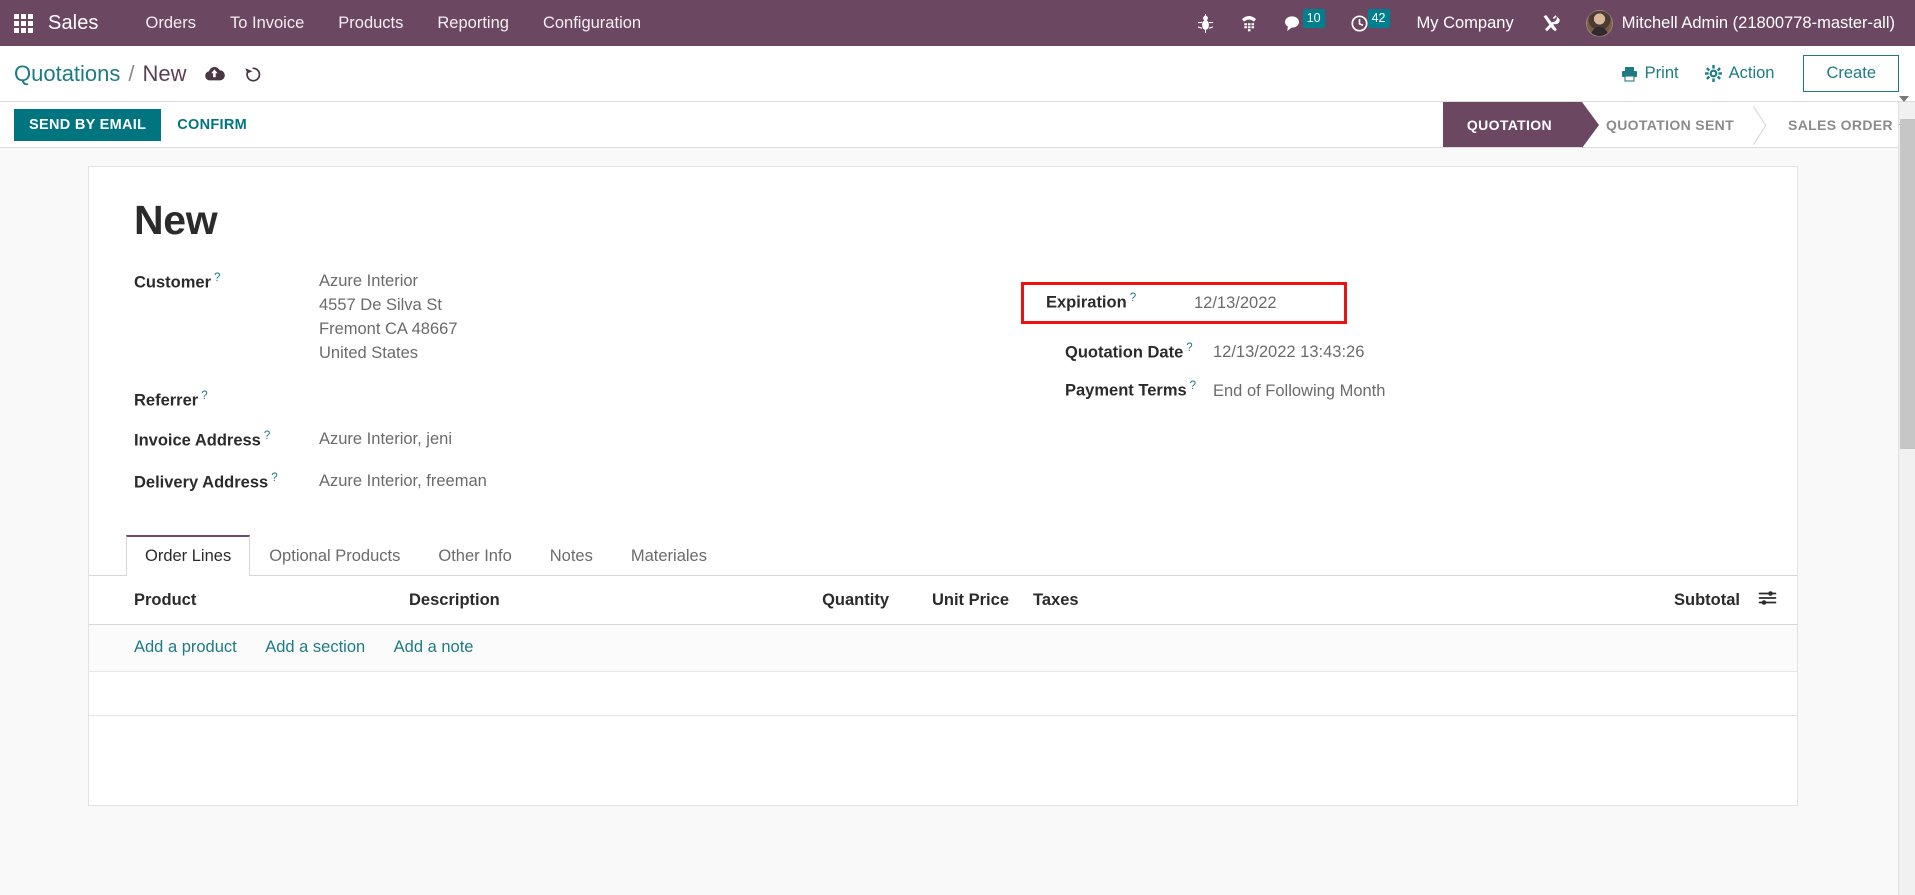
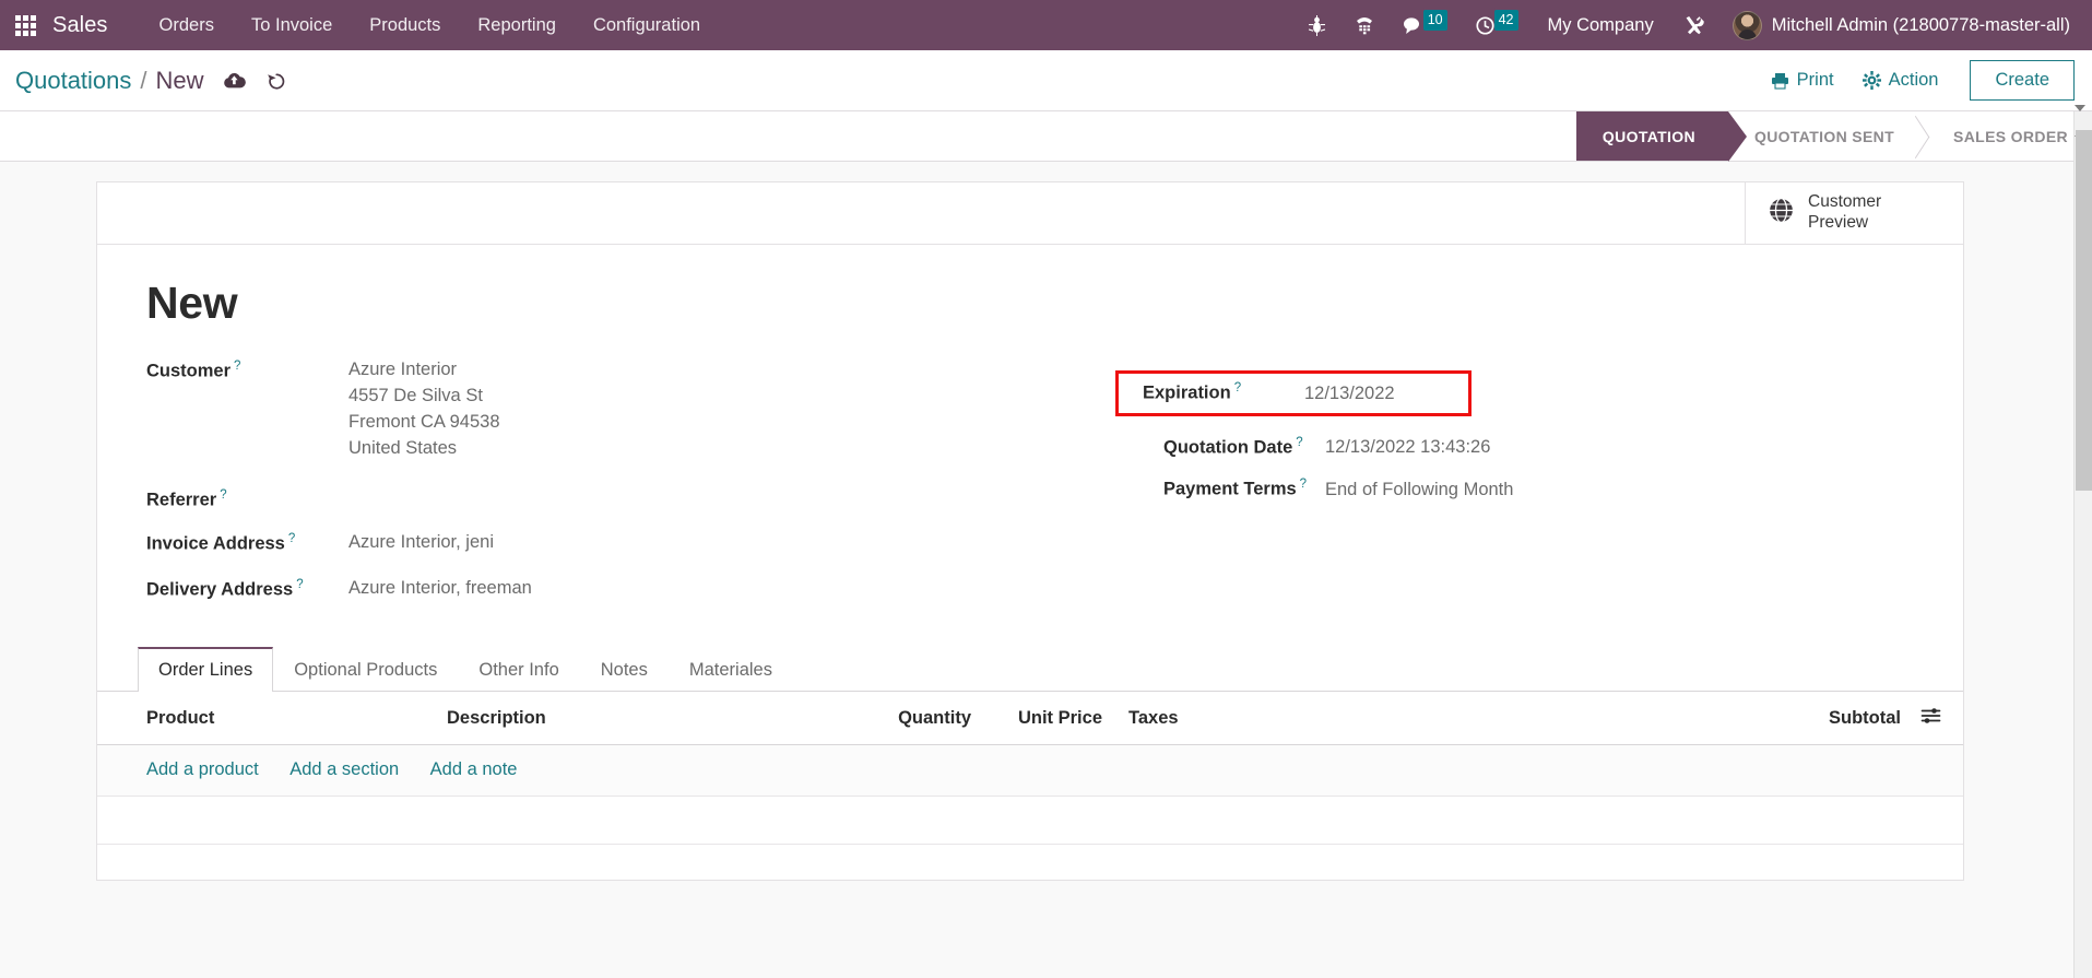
  Sales
  Orders
  To Invoice
  Products
  Reporting
  Configuration
  10
  42
  My Company
  Mitchell Admin (21800778-master-all)
  Quotations
  /
  New
  Print
  Action
  Create
- SEND BY EMAIL
- CONFIRM
  QUOTATION
  QUOTATION SENT
  SALES ORDER
+ Customer
+ Preview
  New
  Customer ?
  Azure Interior
  4557 De Silva St
- Fremont CA 48667
+ Fremont CA 94538
  United States
  Referrer ?
  Invoice Address ?
  Azure Interior, jeni
  Delivery Address ?
  Azure Interior, freeman
  Expiration ?
  12/13/2022
  Quotation Date ?
  12/13/2022 13:43:26
  Payment Terms ?
  End of Following Month
  Order Lines
  Optional Products
  Other Info
  Notes
  Materiales
  Product	Description	Quantity	Unit Price	Taxes	Subtotal
  Add a product Add a section Add a note
